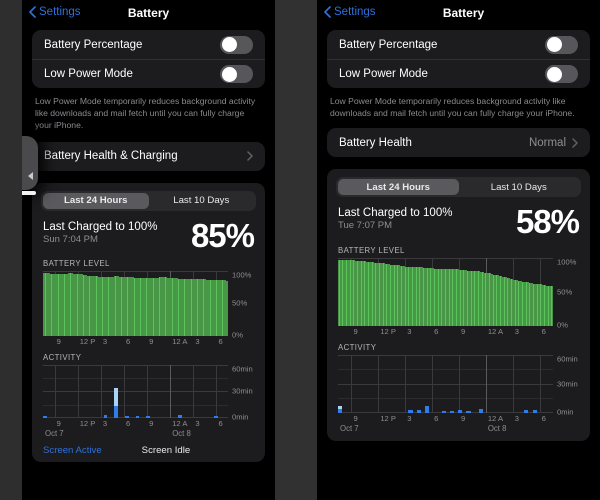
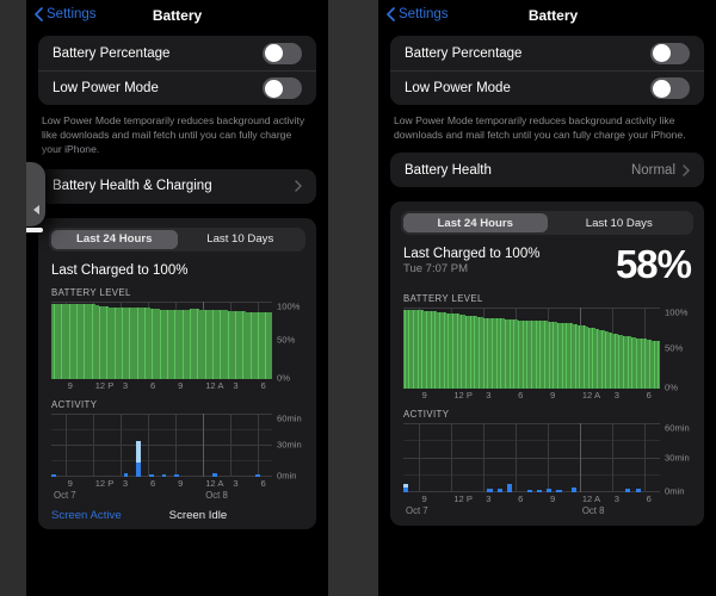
  Settings
  Battery
  Battery Percentage
  Low Power Mode
  Low Power Mode temporarily reduces background activity like downloads and mail fetch until you can fully charge your iPhone.
  Battery Health & Charging
  Last 24 Hours
  Last 10 Days
  Last Charged to 100%
- Sun 7:04 PM
- 85%
  BATTERY LEVEL
  100%
  50%
  0%
  9
  12 P
  3
  6
  9
  12 A
  3
  6
  ACTIVITY
  60min
  30min
  0min
  9
  12 P
  3
  6
  9
  12 A
  3
  6
  Oct 7
  Oct 8
  Screen Active
  Screen Idle
  Settings
  Battery
  Battery Percentage
  Low Power Mode
  Low Power Mode temporarily reduces background activity like downloads and mail fetch until you can fully charge your iPhone.
  Battery Health
  Normal
  Last 24 Hours
  Last 10 Days
  Last Charged to 100%
  Tue 7:07 PM
  58%
  BATTERY LEVEL
  100%
  50%
  0%
  9
  12 P
  3
  6
  9
  12 A
  3
  6
  ACTIVITY
  60min
  30min
  0min
  9
  12 P
  3
  6
  9
  12 A
  3
  6
  Oct 7
  Oct 8
